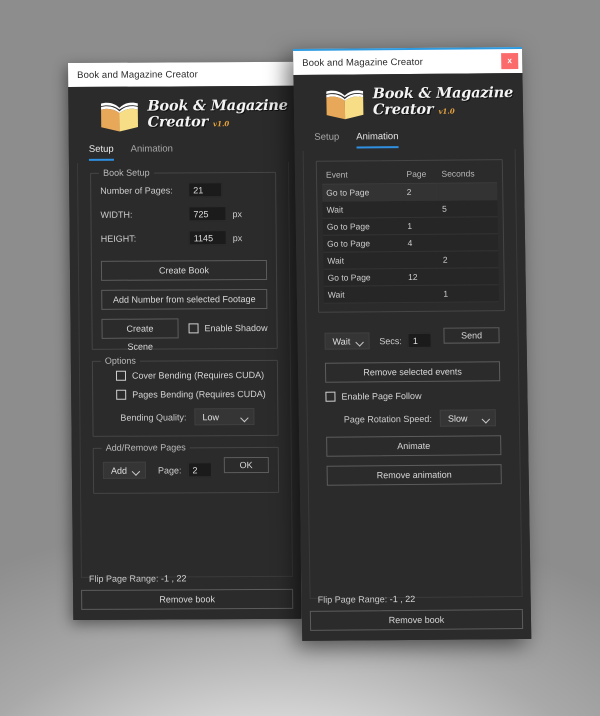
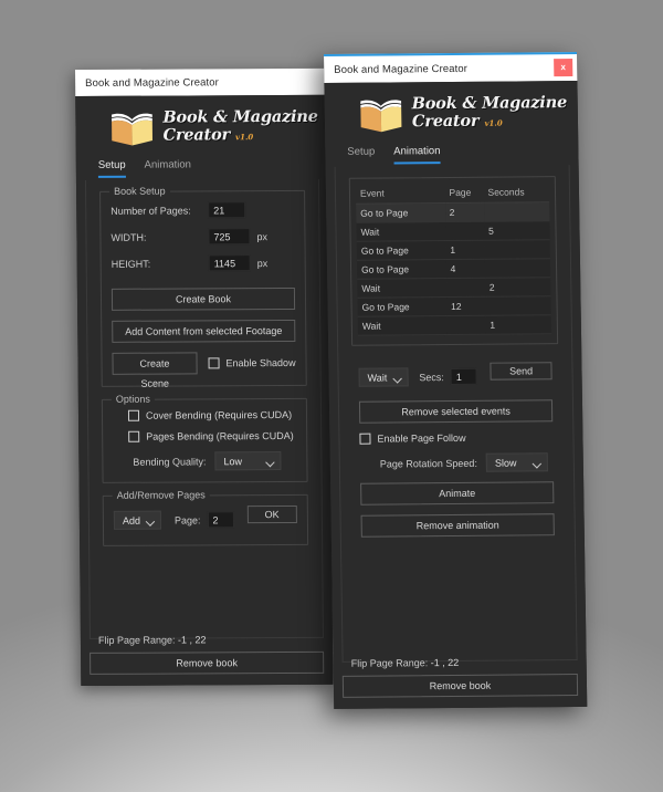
  Book and Magazine Creator
  Book & Magazine
  Creator v1.0
  Setup
  Animation
  Book Setup
  Number of Pages:
  21
  WIDTH:
  725
  px
  HEIGHT:
  1145
  px
  Create Book
- Add Number from selected Footage
+ Add Content from selected Footage
  Create Scene
  Enable Shadow
  Options
  Cover Bending (Requires CUDA)
  Pages Bending (Requires CUDA)
  Bending Quality:
  Low
  Add/Remove Pages
  Add
  Page:
  2
  OK
  Flip Page Range: -1 , 22
  Remove book
  Book and Magazine Creator
  x
  Book & Magazine
  Creator v1.0
  Setup
  Animation
  Event	Page	Seconds
  Go to Page	2
  Wait		5
  Go to Page	1
  Go to Page	4
  Wait		2
  Go to Page	12
  Wait		1
  Wait
  Secs:
  1
  Send
  Remove selected events
  Enable Page Follow
  Page Rotation Speed:
  Slow
  Animate
  Remove animation
  Flip Page Range: -1 , 22
  Remove book
